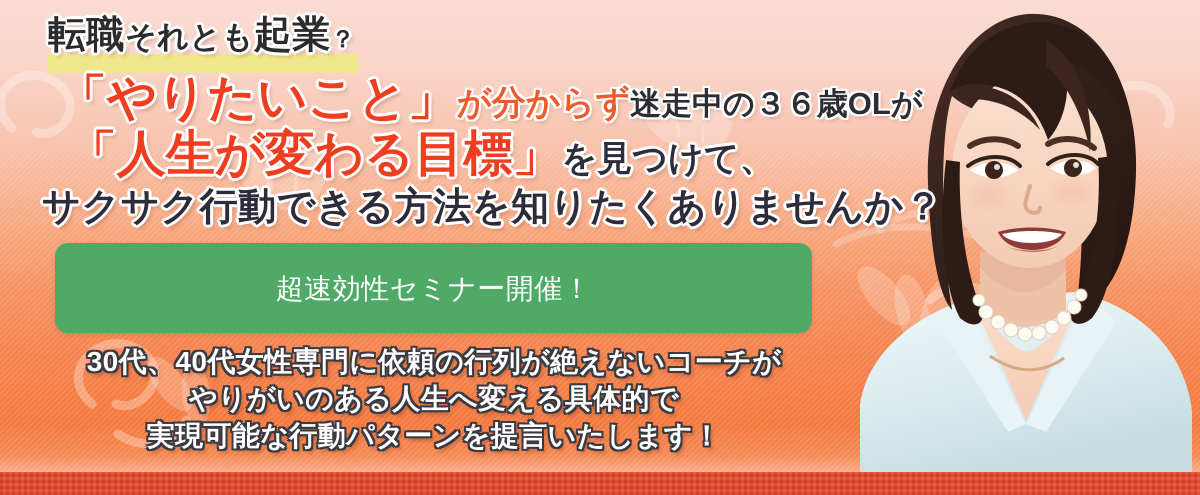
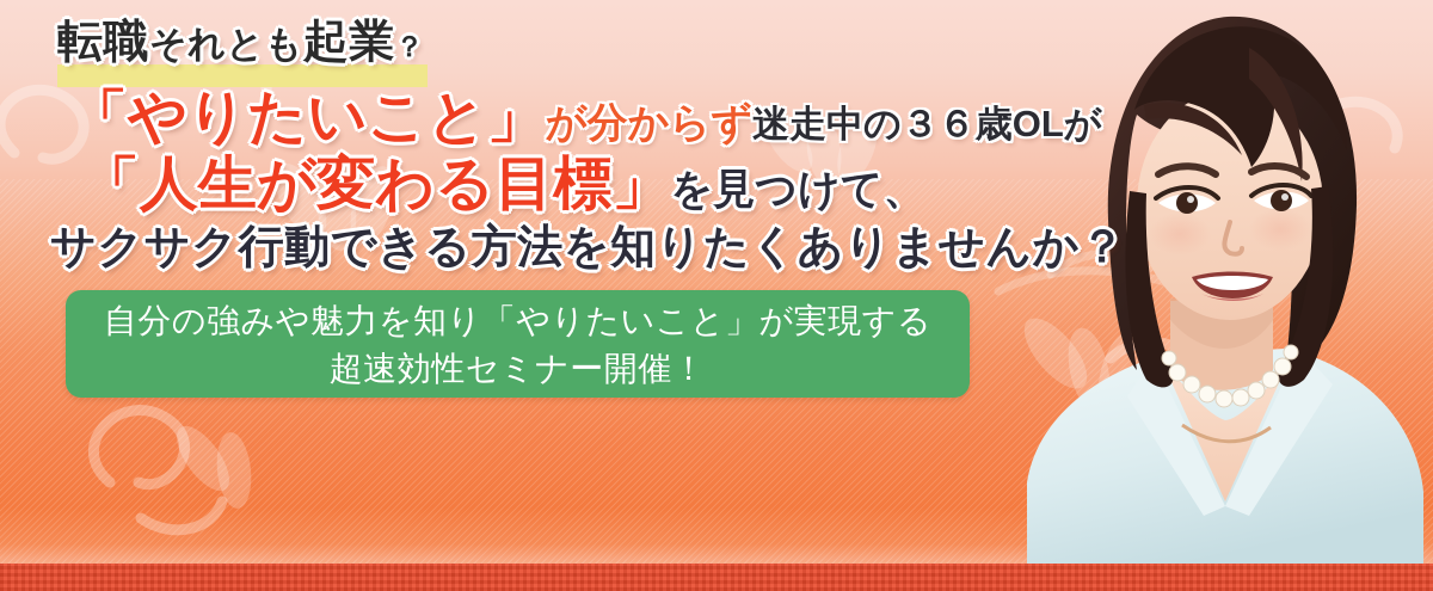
  転職それとも起業？
  「やりたいこと」が分からず迷走中の３６歳OLが
  「人生が変わる目標」を見つけて、
  サクサク行動できる方法を知りたくありませんか？
+ 自分の強みや魅力を知り「やりたいこと」が実現する
  超速効性セミナー開催！
- 30代、40代女性専門に依頼の行列が絶えないコーチが
- やりがいのある人生へ変える具体的で
- 実現可能な行動パターンを提言いたします！
